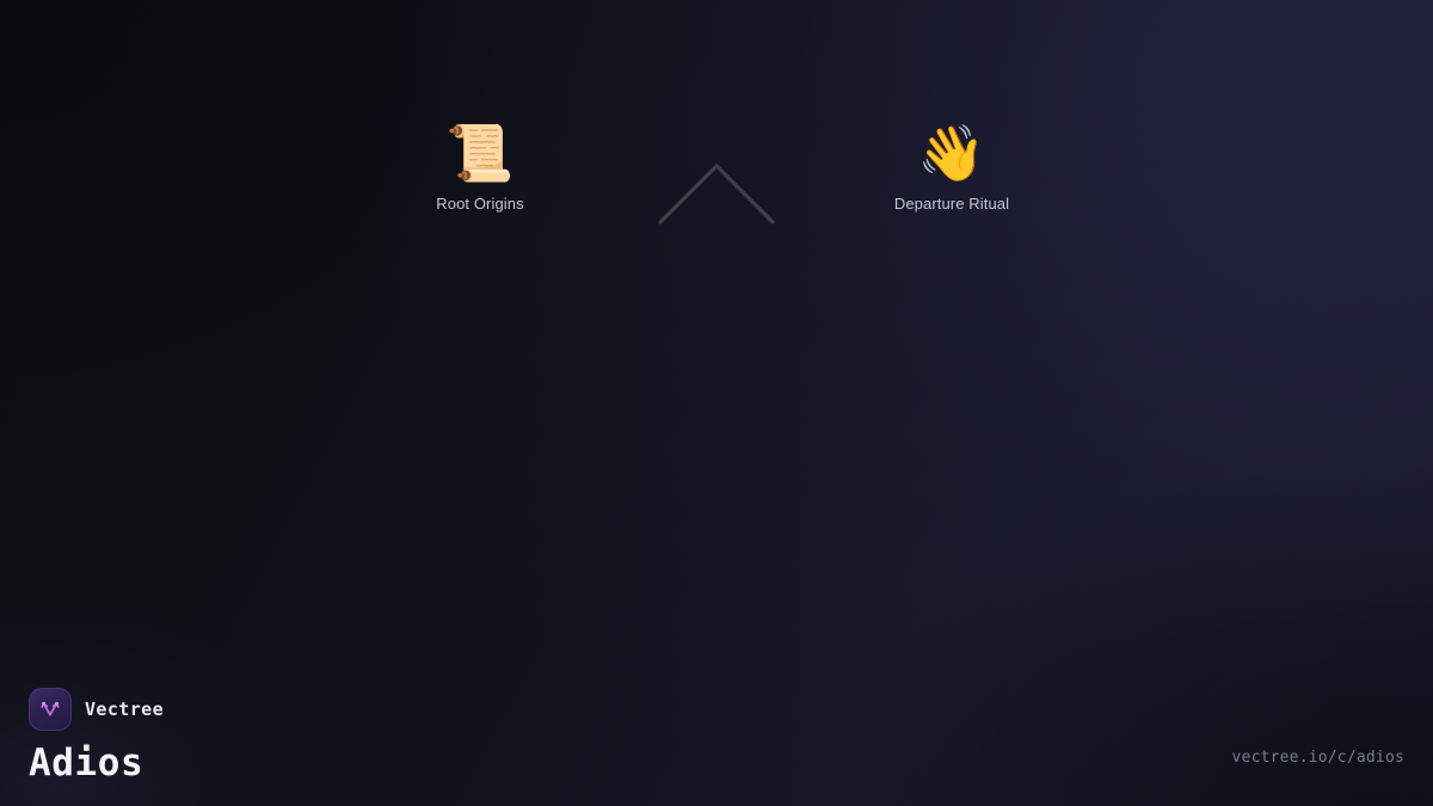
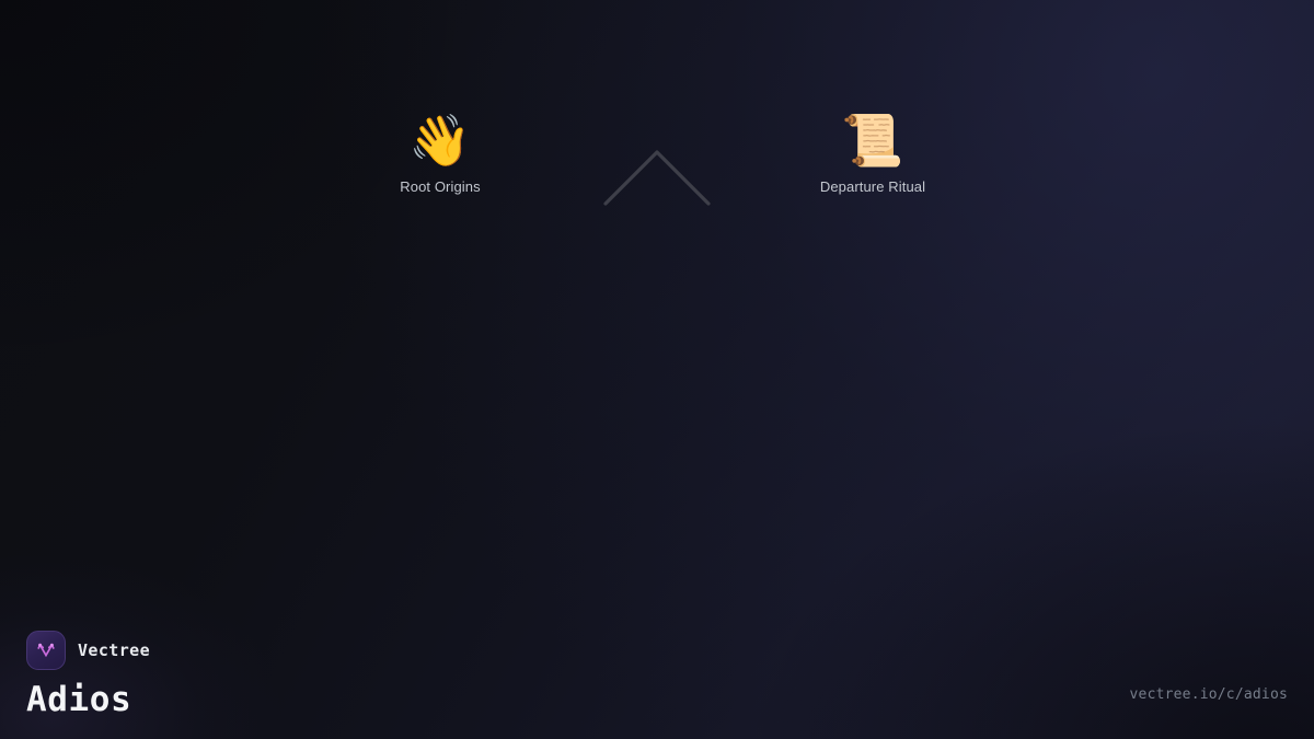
- 📜
+ 👋
  Root Origins
- 👋
+ 📜
  Departure Ritual
  Vectree
  Adios
  vectree.io/c/adios
